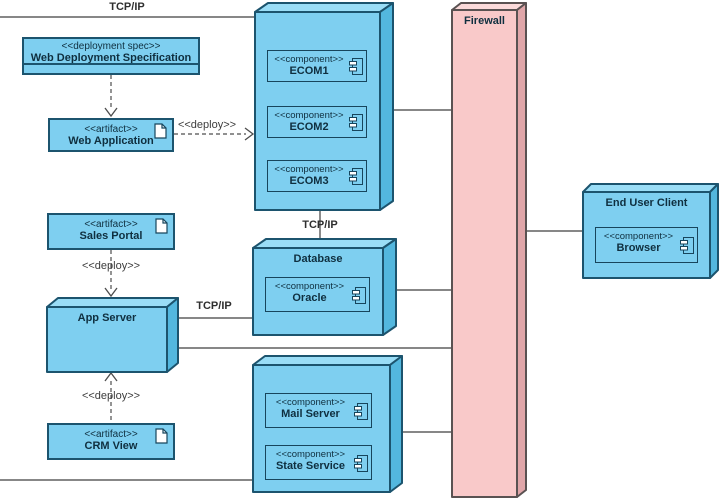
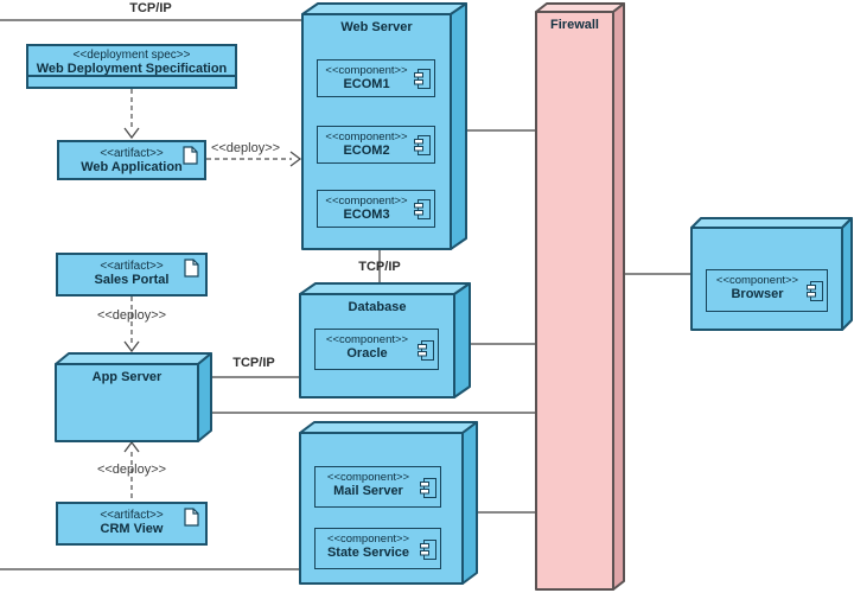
  TCP/IP
  TCP/IP
  TCP/IP
  <<deploy>>
  <<deploy>>
  <<deploy>>
+ Web Server
  Database
  App Server
  Firewall
- End User Client
  <<deployment spec>>
  Web Deployment Specification
  <<artifact>>
  Web Application
  <<artifact>>
  Sales Portal
  <<artifact>>
  CRM View
  <<component>>
  ECOM1
  <<component>>
  ECOM2
  <<component>>
  ECOM3
  <<component>>
  Oracle
  <<component>>
  Mail Server
  <<component>>
  State Service
  <<component>>
  Browser
